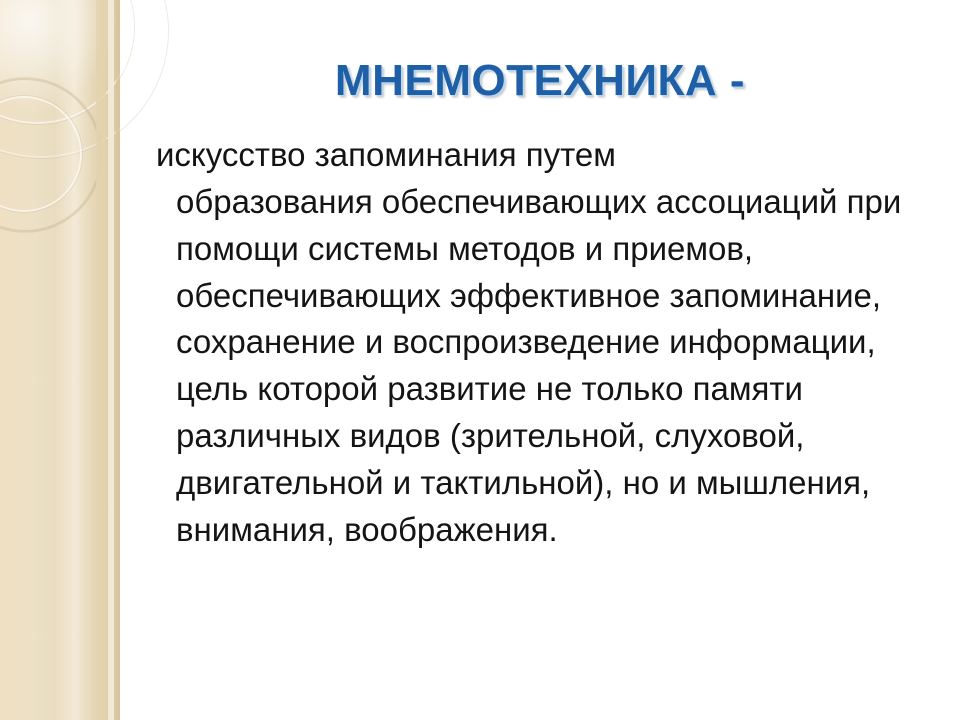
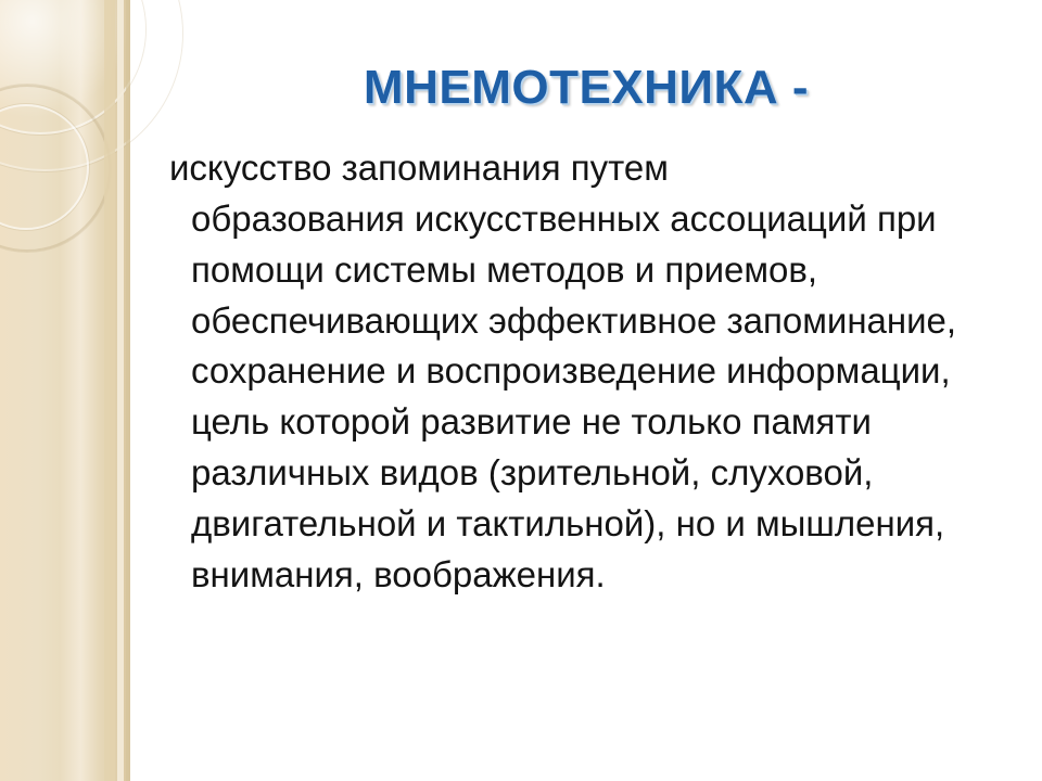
  МНЕМОТЕХНИКА -
  искусство запоминания путем
- образования обеспечивающих ассоциаций при помощи системы методов и приемов, обеспечивающих эффективное запоминание, сохранение и воспроизведение информации, цель которой развитие не только памяти различных видов (зрительной, слуховой, двигательной и тактильной), но и мышления, внимания, воображения.
+ образования искусственных ассоциаций при помощи системы методов и приемов, обеспечивающих эффективное запоминание, сохранение и воспроизведение информации, цель которой развитие не только памяти различных видов (зрительной, слуховой, двигательной и тактильной), но и мышления, внимания, воображения.
